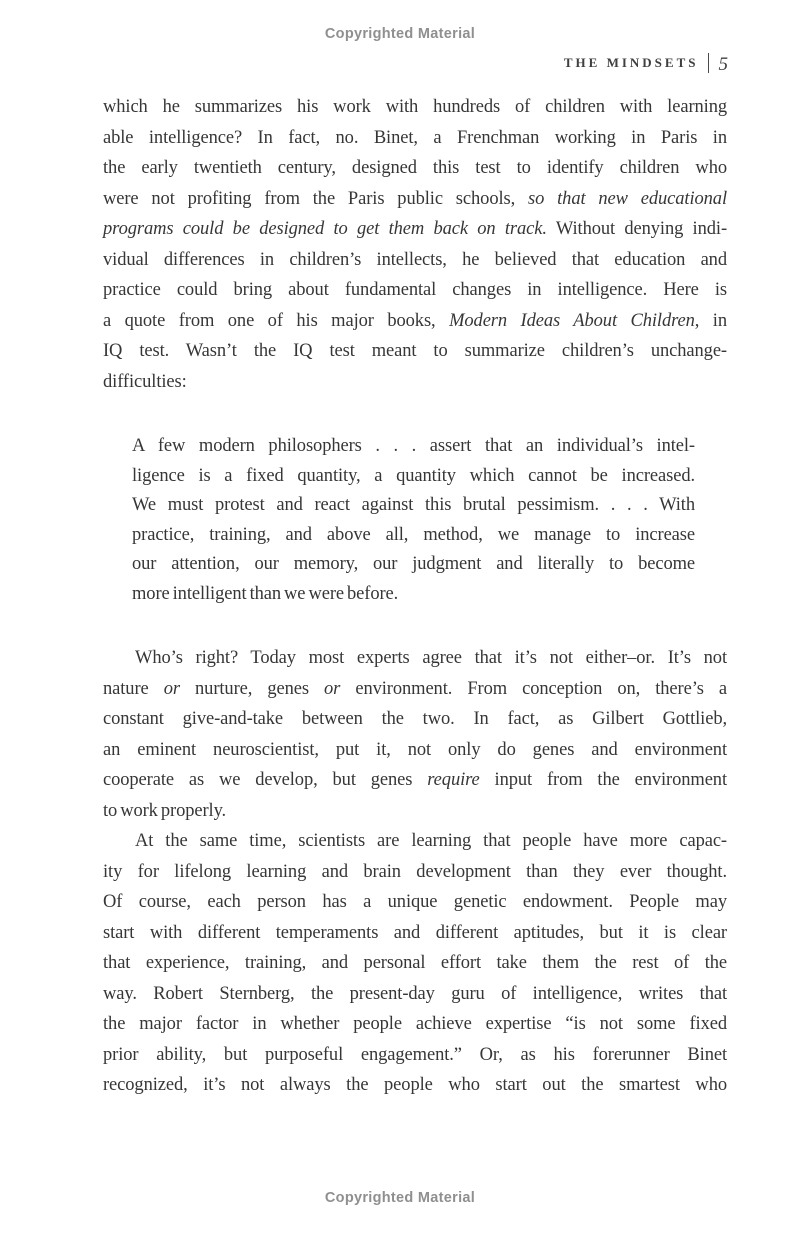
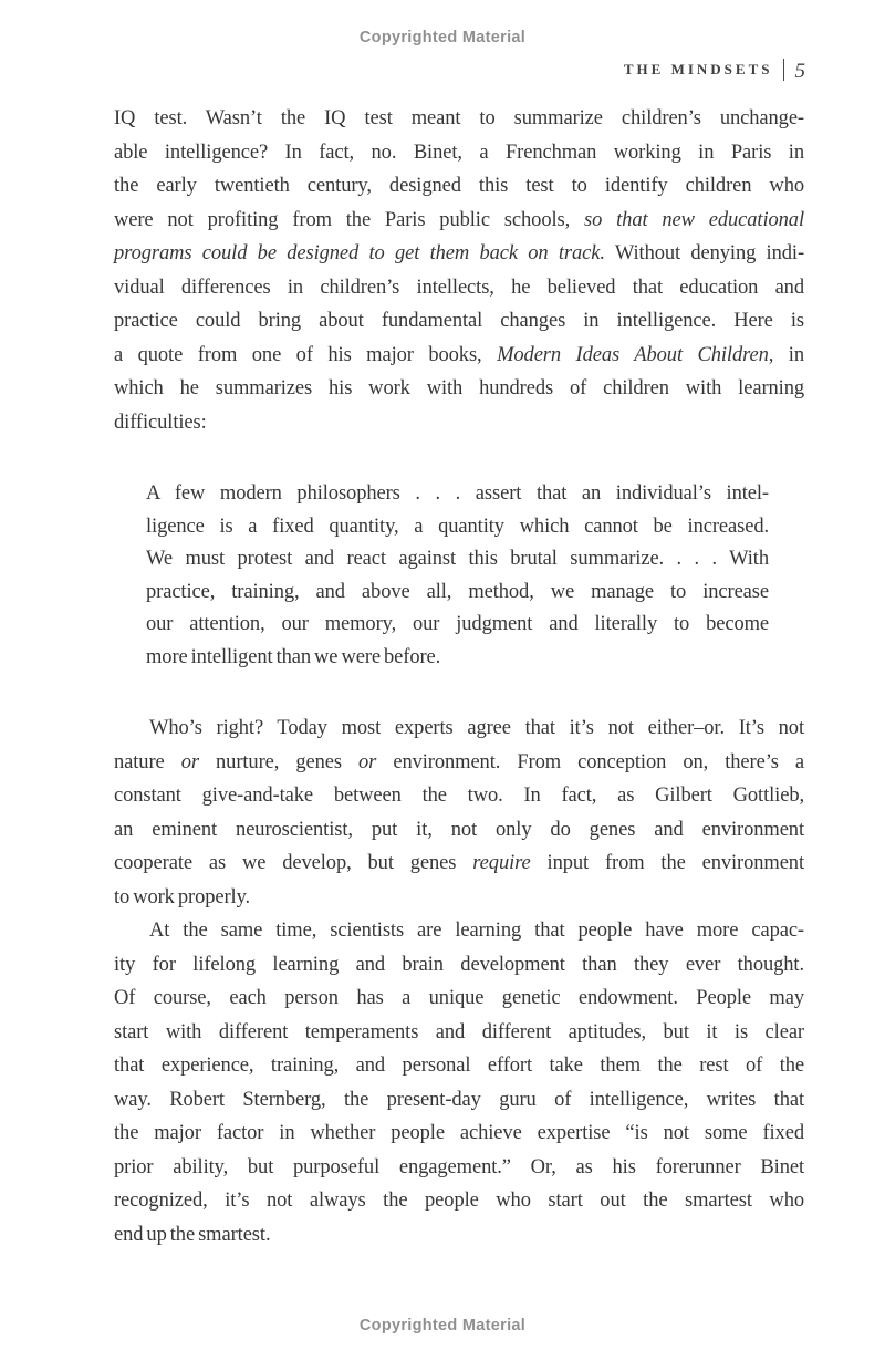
  Copyrighted Material
  THE MINDSETS
  5
- which he summarizes his work with hundreds of children with learning
+ IQ test. Wasn’t the IQ test meant to summarize children’s unchange-
  able intelligence? In fact, no. Binet, a Frenchman working in Paris in
  the early twentieth century, designed this test to identify children who
  were not profiting from the Paris public schools, so that new educational
  programs could be designed to get them back on track. Without denying indi-
  vidual differences in children’s intellects, he believed that education and
  practice could bring about fundamental changes in intelligence. Here is
  a quote from one of his major books, Modern Ideas About Children, in
- IQ test. Wasn’t the IQ test meant to summarize children’s unchange-
+ which he summarizes his work with hundreds of children with learning
  difficulties:
  A few modern philosophers . . . assert that an individual’s intel-
  ligence is a fixed quantity, a quantity which cannot be increased.
- We must protest and react against this brutal pessimism. . . . With
+ We must protest and react against this brutal summarize. . . . With
  practice, training, and above all, method, we manage to increase
  our attention, our memory, our judgment and literally to become
  more intelligent than we were before.
  Who’s right? Today most experts agree that it’s not either–or. It’s not
  nature or nurture, genes or environment. From conception on, there’s a
  constant give-and-take between the two. In fact, as Gilbert Gottlieb,
  an eminent neuroscientist, put it, not only do genes and environment
  cooperate as we develop, but genes require input from the environment
  to work properly.
  At the same time, scientists are learning that people have more capac-
  ity for lifelong learning and brain development than they ever thought.
  Of course, each person has a unique genetic endowment. People may
  start with different temperaments and different aptitudes, but it is clear
  that experience, training, and personal effort take them the rest of the
  way. Robert Sternberg, the present-day guru of intelligence, writes that
  the major factor in whether people achieve expertise “is not some fixed
  prior ability, but purposeful engagement.” Or, as his forerunner Binet
  recognized, it’s not always the people who start out the smartest who
+ end up the smartest.
  Copyrighted Material
